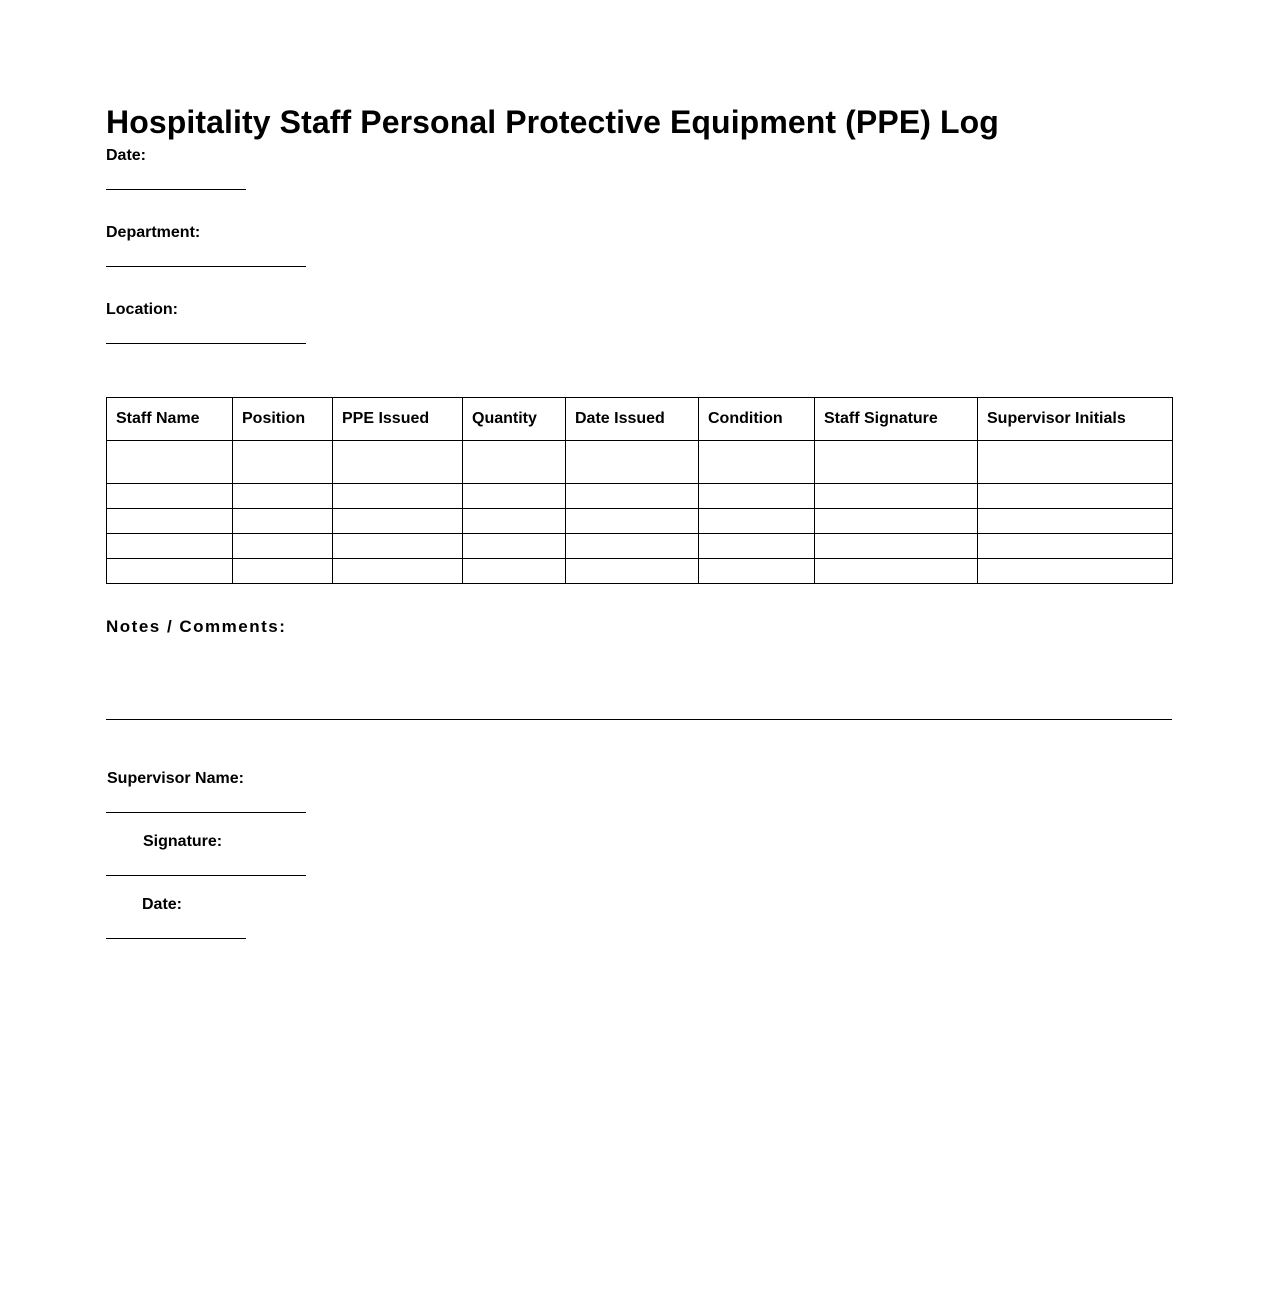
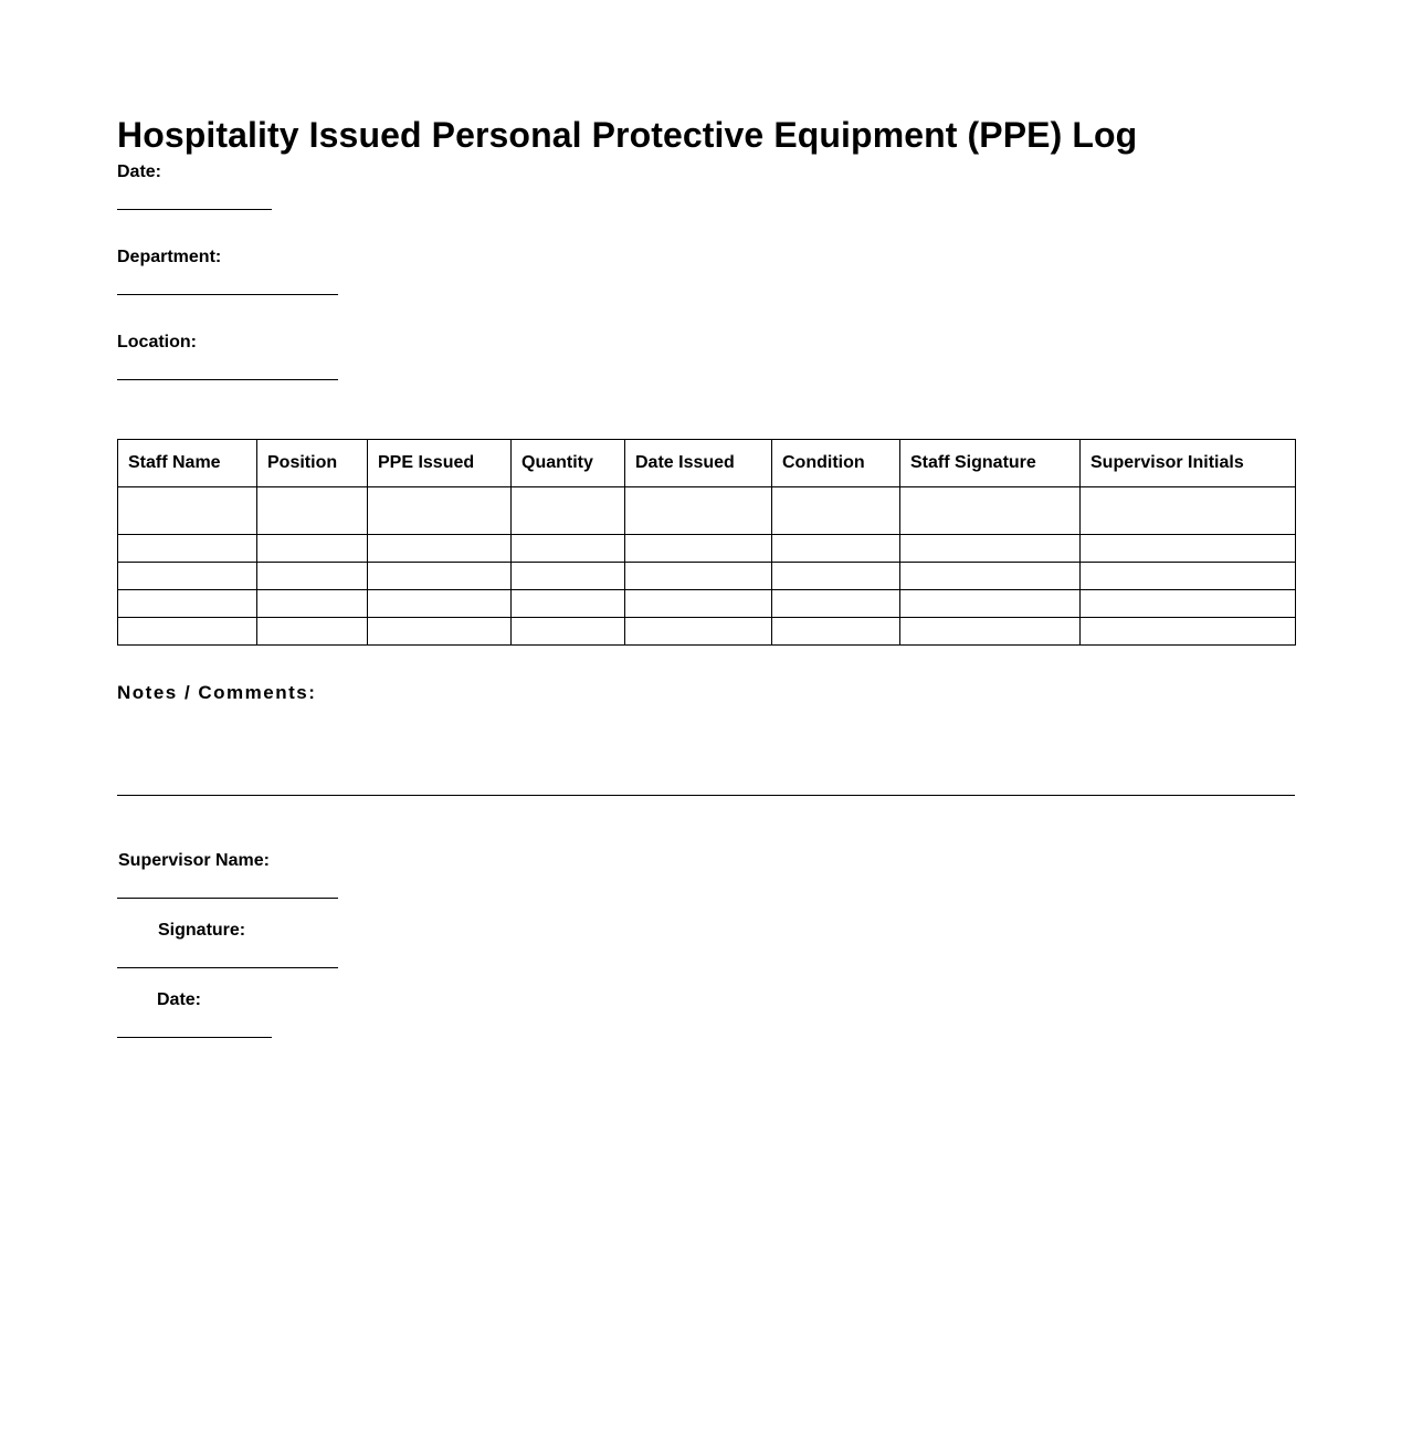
- Hospitality Staff Personal Protective Equipment (PPE) Log
+ Hospitality Issued Personal Protective Equipment (PPE) Log
  Date:
  Department:
  Location:
  Staff Name	Position	PPE Issued	Quantity	Date Issued	Condition	Staff Signature	Supervisor Initials
  Notes / Comments:
  Supervisor Name:
  Signature:
  Date:
